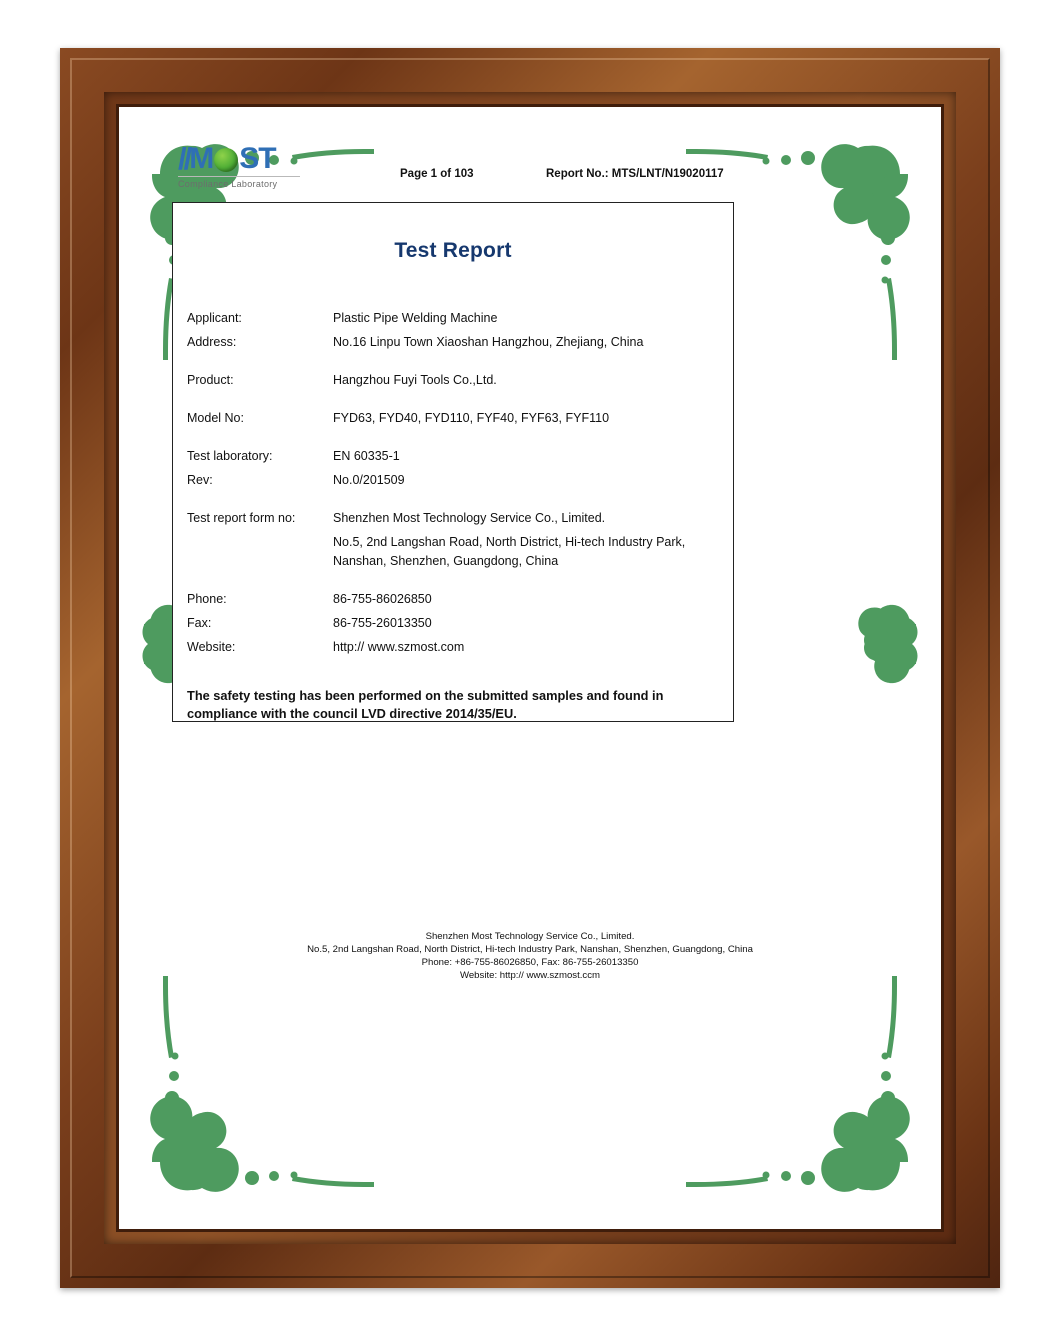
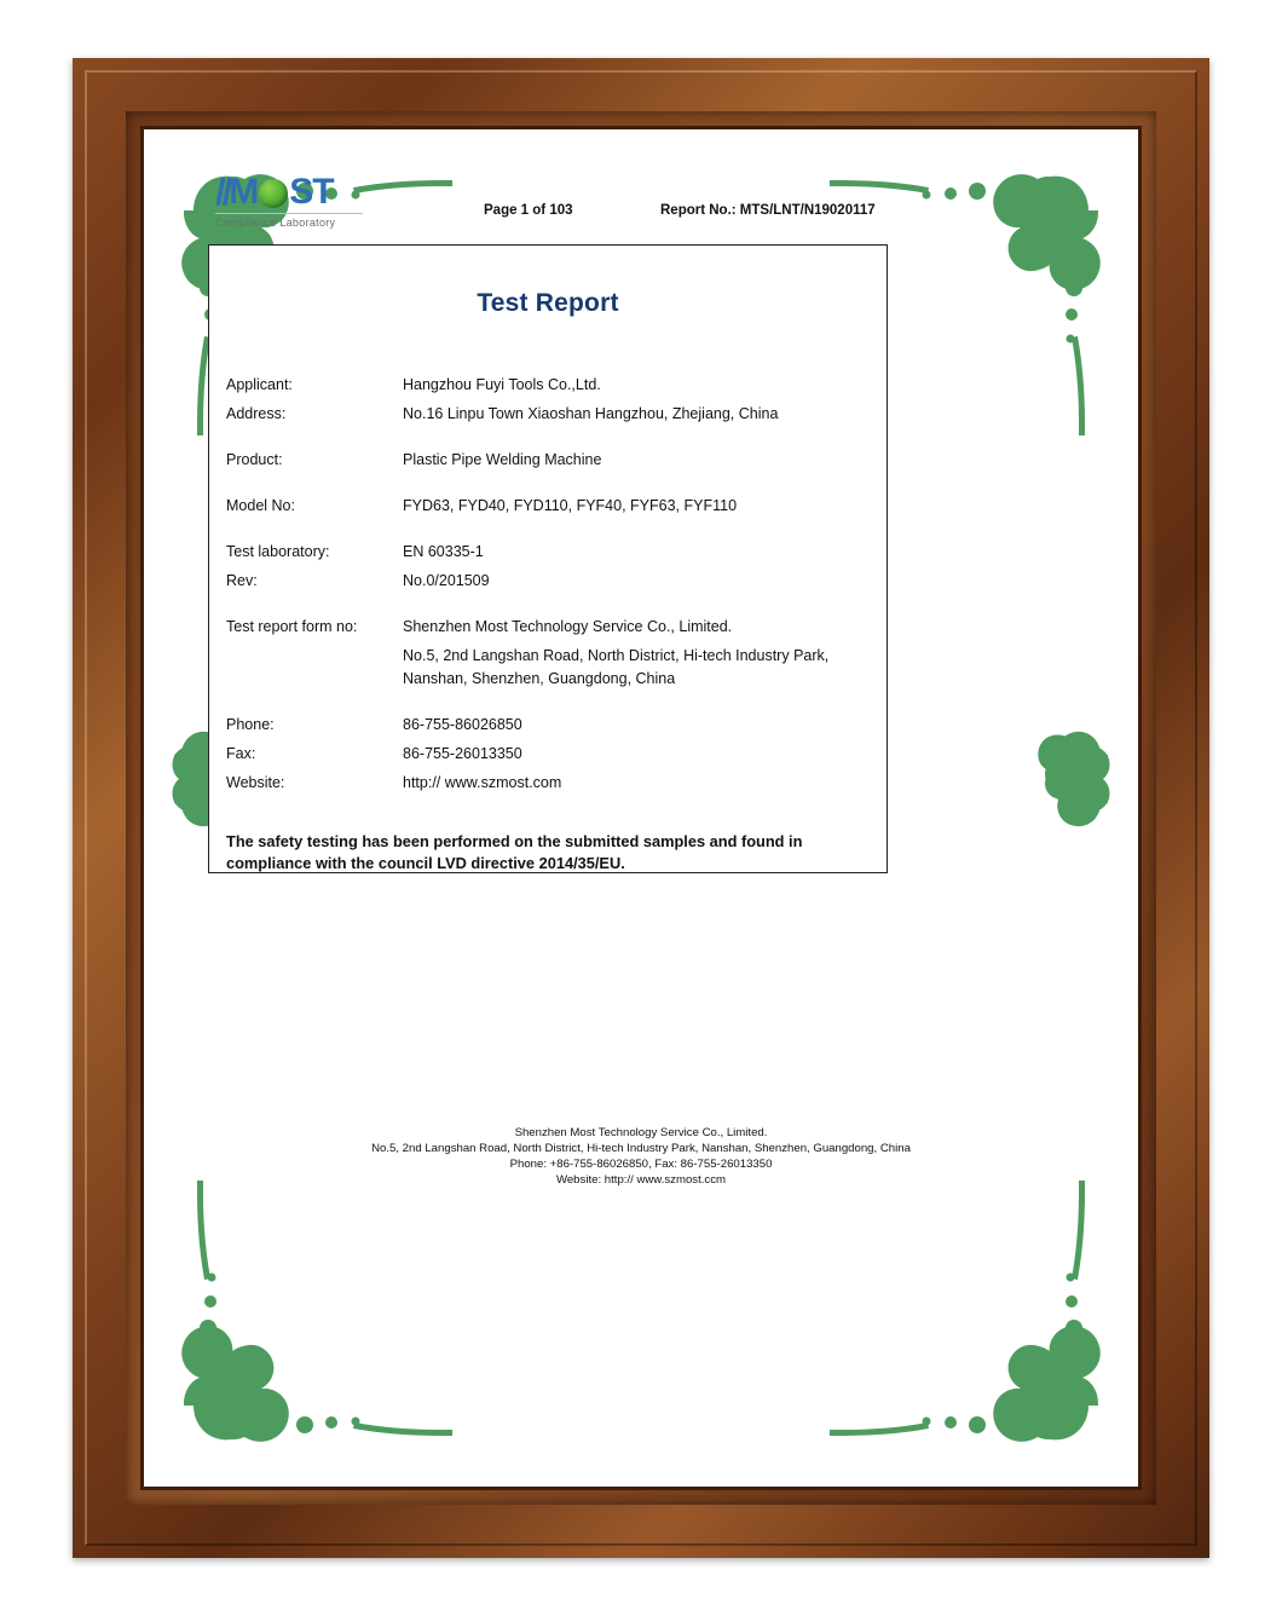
  //
  M
  ST
  Compliance Laboratory
  Page 1 of 103
  Report No.: MTS/LNT/N19020117
  Test Report
  Applicant:
- Plastic Pipe Welding Machine
+ Hangzhou Fuyi Tools Co.,Ltd.
  Address:
  No.16 Linpu Town Xiaoshan Hangzhou, Zhejiang, China
  Product:
- Hangzhou Fuyi Tools Co.,Ltd.
+ Plastic Pipe Welding Machine
  Model No:
  FYD63, FYD40, FYD110, FYF40, FYF63, FYF110
  Test laboratory:
  EN 60335-1
  Rev:
  No.0/201509
  Test report form no:
  Shenzhen Most Technology Service Co., Limited.
  No.5, 2nd Langshan Road, North District, Hi-tech Industry Park,
  Nanshan, Shenzhen, Guangdong, China
  Phone:
  86-755-86026850
  Fax:
  86-755-26013350
  Website:
  http:// www.szmost.com
  The safety testing has been performed on the submitted samples and found in
  compliance with the council LVD directive 2014/35/EU.
  Shenzhen Most Technology Service Co., Limited.
  No.5, 2nd Langshan Road, North District, Hi-tech Industry Park, Nanshan, Shenzhen, Guangdong, China
  Phone: +86-755-86026850, Fax: 86-755-26013350
  Website: http:// www.szmost.ccm
